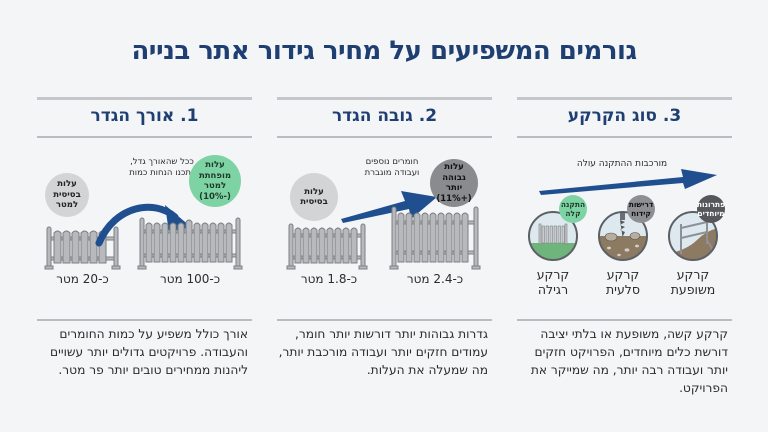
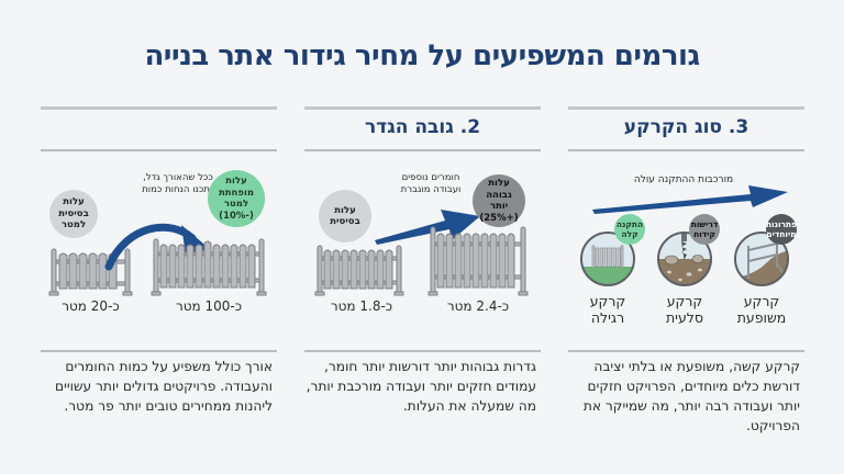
  גורמים המשפיעים על מחיר גידור אתר בנייה
- 1. אורך הגדר
  עלות
  בסיסית
  למטר
  ככל שהאורך גדל,
  תכנו הנחות כמות
  עלות
  מופחתת
  למטר
  (-10%)
  כ-20 מטר
  כ-100 מטר
  אורך כולל משפיע על כמות החומרים והעבודה. פרויקטים גדולים יותר עשויים ליהנות ממחירים טובים יותר פר מטר.
  2. גובה הגדר
  עלות
  בסיסית
  חומרים נוספים
  ועבודה מוגברת
  עלות
  גבוהה
  יותר
- (+11%)
+ (+25%)
  כ-1.8 מטר
  כ-2.4 מטר
  גדרות גבוהות יותר דורשות יותר חומר, עמודים חזקים יותר ועבודה מורכבת יותר, מה שמעלה את העלות.
  3. סוג הקרקע
  מורכבות ההתקנה עולה
  התקנה
  קלה
  דרישות
  קידוח
  פתרונות
  מיוחדים
  קרקע
  רגילה
  קרקע
  סלעית
  קרקע
  משופעת
  קרקע קשה, משופעת או בלתי יציבה דורשת כלים מיוחדים, הפרויקט חזקים יותר ועבודה רבה יותר, מה שמייקר את הפרויקט.
